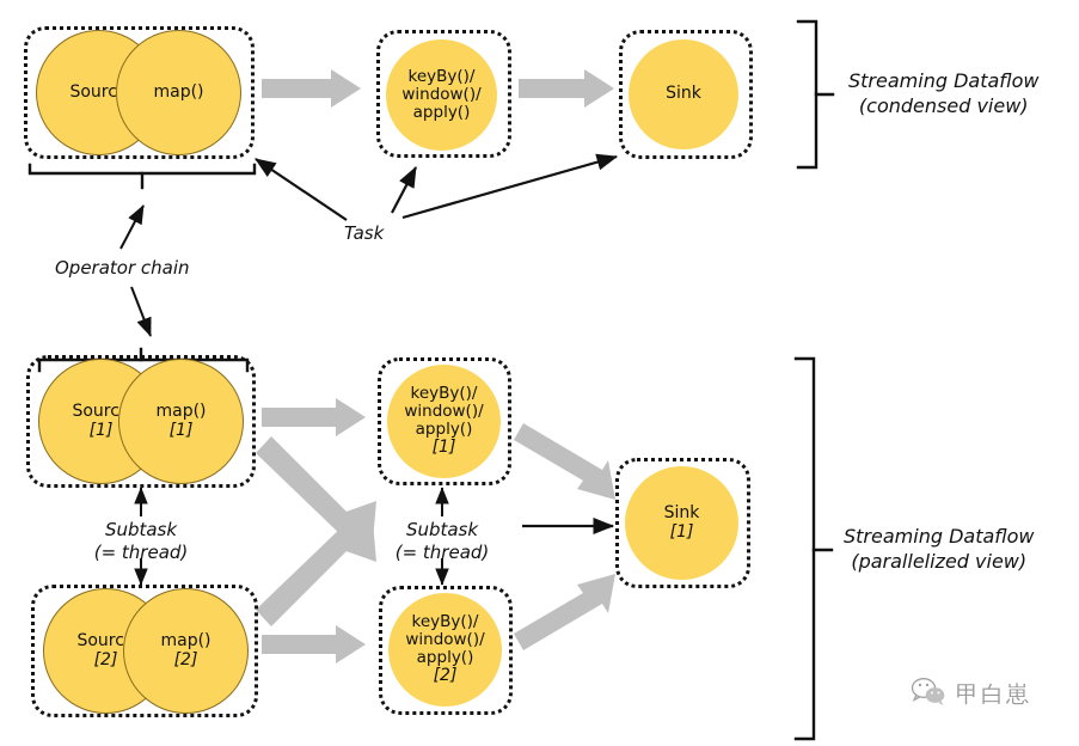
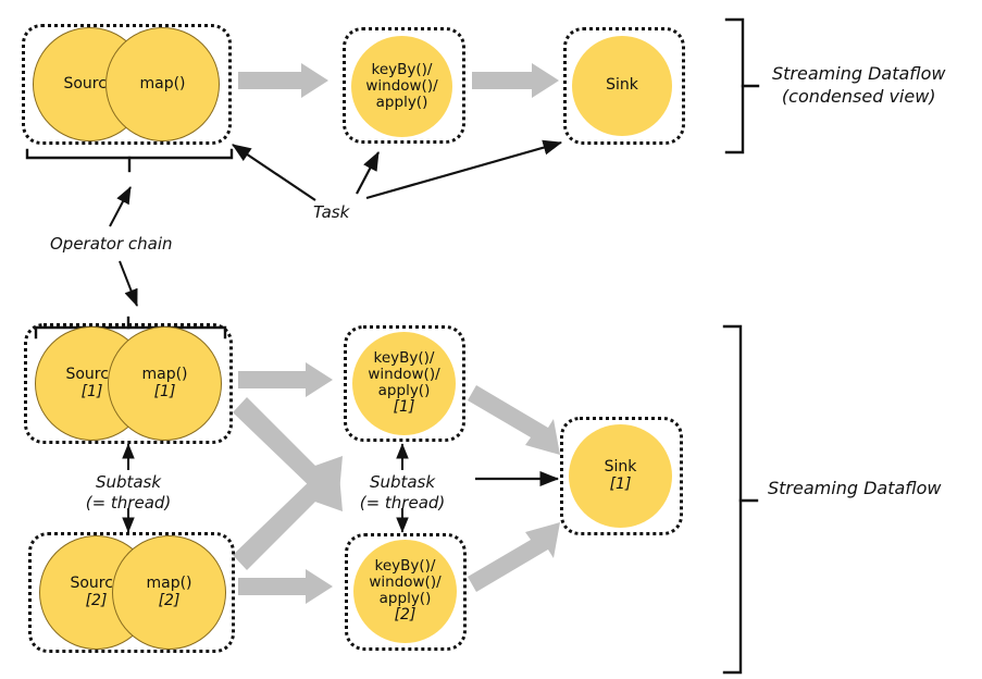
  Sourc
  map()
  keyBy()/
  window()/
  apply()
  Sink
  Operator chain
  Task
  Streaming Dataflow
  (condensed view)
  Sourc
  [1]
  map()
  [1]
  Sourc
  [2]
  map()
  [2]
  keyBy()/
  window()/
  apply()
  [1]
  keyBy()/
  window()/
  apply()
  [2]
  Sink
  [1]
  Subtask
  (= thread)
  Subtask
  (= thread)
  Streaming Dataflow
- (parallelized view)
- 甲白崽
